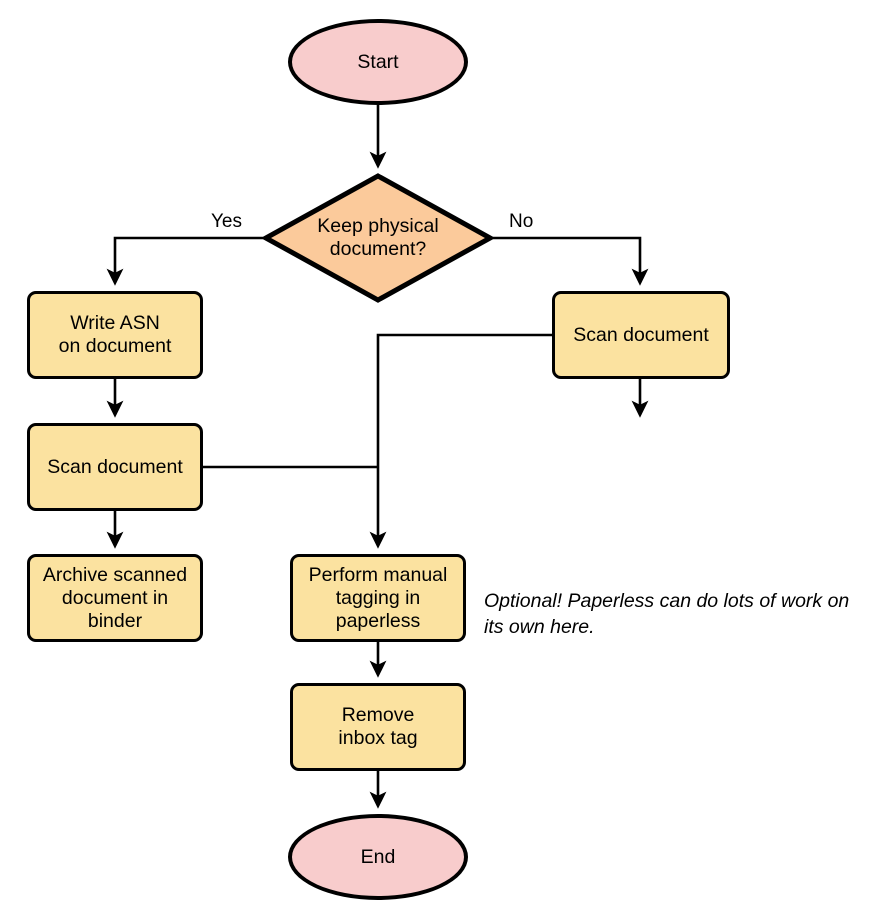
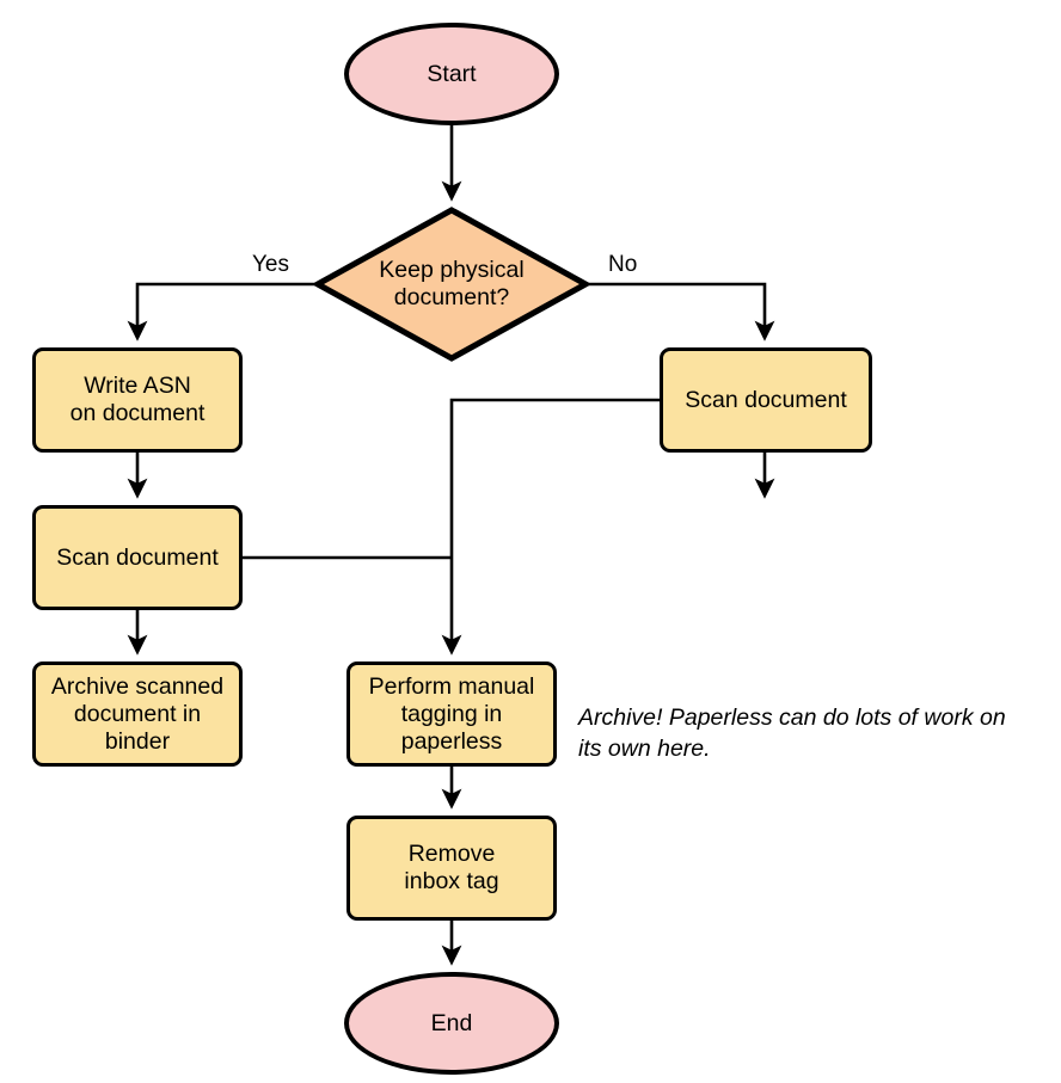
  Start
  Keep physical
  document?
  Yes
  No
  Write ASN
  on document
  Scan document
  Archive scanned
  document in
  binder
  Scan document
  Perform manual
  tagging in
  paperless
  Remove
  inbox tag
  End
- Optional! Paperless can do lots of work on
+ Archive! Paperless can do lots of work on
  its own here.
